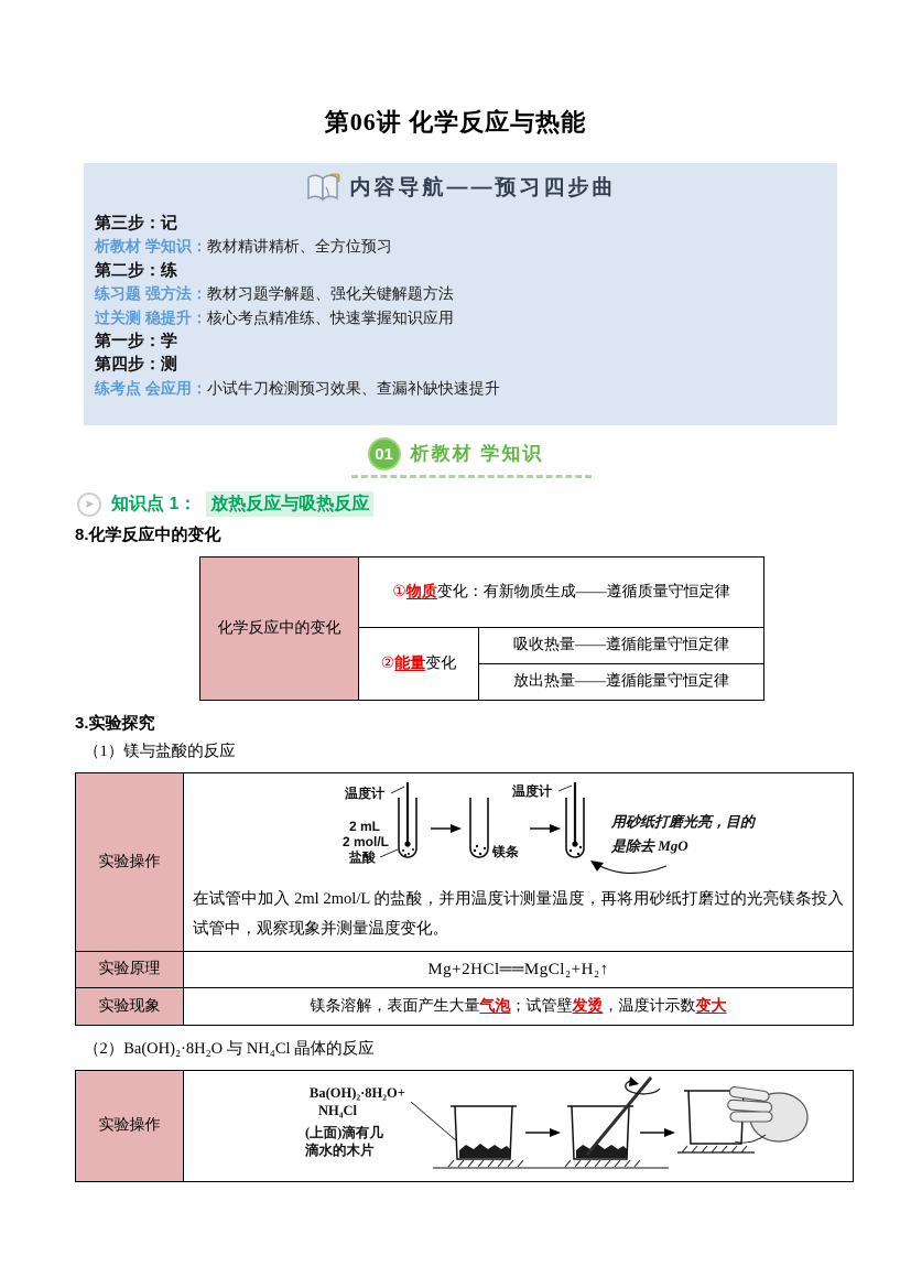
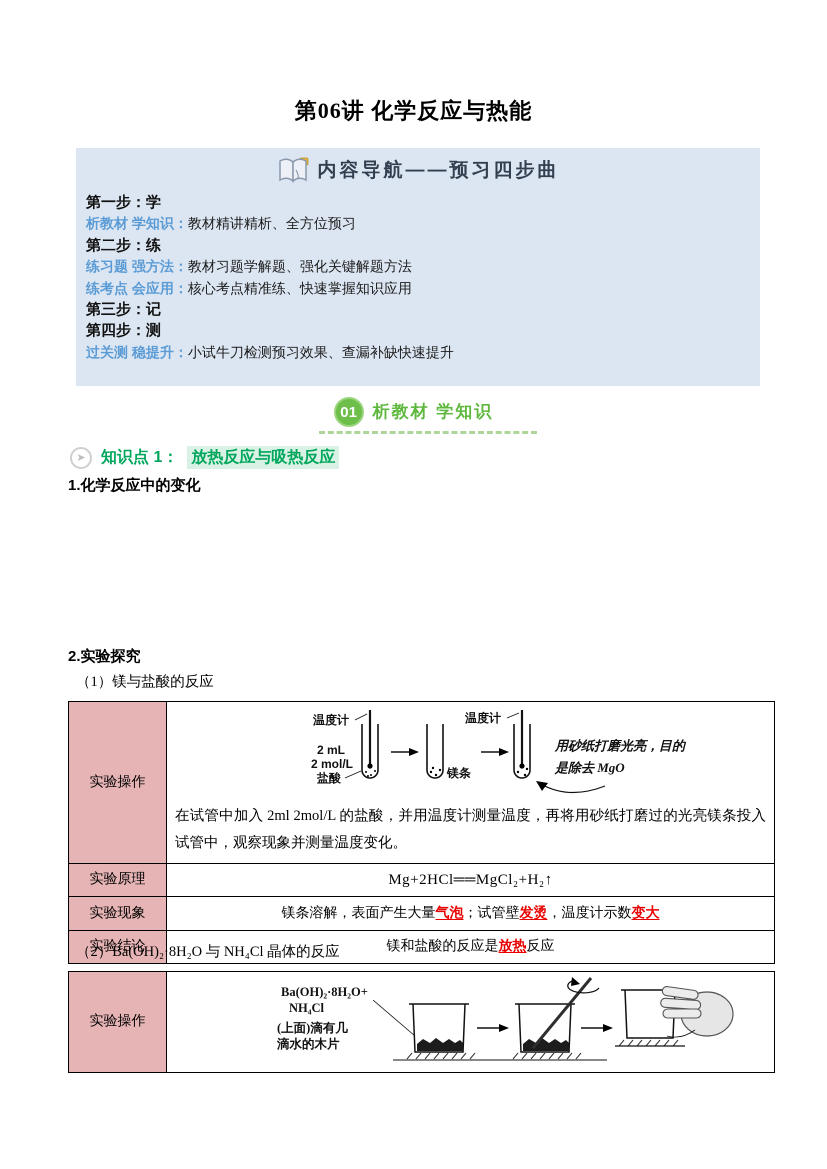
  第06讲 化学反应与热能
  内容导航——预习四步曲
- 第三步：记
+ 第一步：学
  析教材 学知识：教材精讲精析、全方位预习
  第二步：练
  练习题 强方法：教材习题学解题、强化关键解题方法
- 过关测 稳提升：核心考点精准练、快速掌握知识应用
+ 练考点 会应用：核心考点精准练、快速掌握知识应用
- 第一步：学
+ 第三步：记
  第四步：测
- 练考点 会应用：小试牛刀检测预习效果、查漏补缺快速提升
+ 过关测 稳提升：小试牛刀检测预习效果、查漏补缺快速提升
  01
  析教材 学知识
  ➤
  知识点 1：
  放热反应与吸热反应
- 8.化学反应中的变化
+ 1.化学反应中的变化
- 化学反应中的变化	①物质变化：有新物质生成——遵循质量守恒定律
- ②能量变化	吸收热量——遵循能量守恒定律
- 放出热量——遵循能量守恒定律
- 3.实验探究
+ 2.实验探究
  （1）镁与盐酸的反应
  实验操作	温度计 2 mL 2 mol/L 盐酸 镁条 温度计 用砂纸打磨光亮，目的 是除去 MgO 在试管中加入 2ml 2mol/L 的盐酸，并用温度计测量温度，再将用砂纸打磨过的光亮镁条投入试管中，观察现象并测量温度变化。
  实验原理	Mg+2HCl══MgCl₂+H₂↑
  实验现象	镁条溶解，表面产生大量气泡；试管壁发烫，温度计示数变大
+ 实验结论	镁和盐酸的反应是放热反应
  （2）Ba(OH)₂·8H₂O 与 NH₄Cl 晶体的反应
  实验操作	Ba(OH)₂·8H₂O+ NH₄Cl (上面)滴有几 滴水的木片
